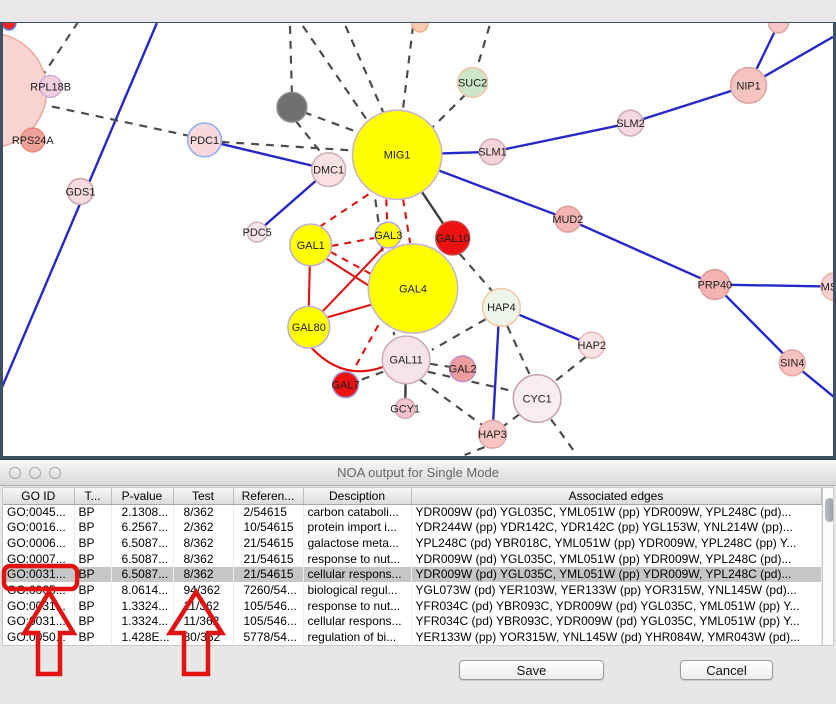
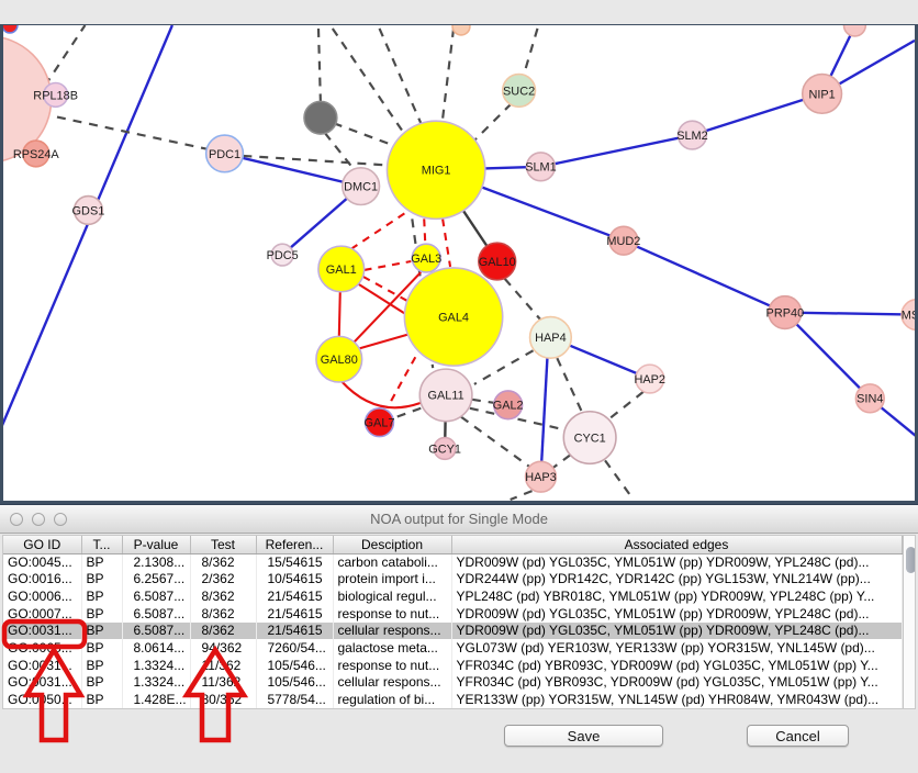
  RPL18B
  RPS24A
  GDS1
  PDC1
  DMC1
  SUC2
  MIG1
  SLM1
  SLM2
  NIP1
  MUD2
  PRP40
  PDC5
  GAL1
  GAL3
  GAL10
  GAL4
  GAL80
  HAP4
  GAL11
  GAL2
  GAL7
  GCY1
  CYC1
  HAP2
  HAP3
  SIN4
  NOA output for Single Mode
  GO ID	T...	P-value	Test	Referen...	Desciption	Associated edges
- GO:0045...	BP	2.1308...	8/362	2/54615	carbon cataboli...	YDR009W (pd) YGL035C, YML051W (pp) YDR009W, YPL248C (pd)...
+ GO:0045...	BP	2.1308...	8/362	15/54615	carbon cataboli...	YDR009W (pd) YGL035C, YML051W (pp) YDR009W, YPL248C (pd)...
  GO:0016...	BP	6.2567...	2/362	10/54615	protein import i...	YDR244W (pp) YDR142C, YDR142C (pp) YGL153W, YNL214W (pp)...
- GO:0006...	BP	6.5087...	8/362	21/54615	galactose meta...	YPL248C (pd) YBR018C, YML051W (pp) YDR009W, YPL248C (pp) Y...
+ GO:0006...	BP	6.5087...	8/362	21/54615	biological regul...	YPL248C (pd) YBR018C, YML051W (pp) YDR009W, YPL248C (pp) Y...
  GO:0007...	BP	6.5087...	8/362	21/54615	response to nut...	YDR009W (pd) YGL035C, YML051W (pp) YDR009W, YPL248C (pd)...
  GO:0031...	BP	6.5087...	8/362	21/54615	cellular respons...	YDR009W (pd) YGL035C, YML051W (pp) YDR009W, YPL248C (pd)...
- 	BP	8.0614...	94/362	7260/54...	biological regul...	YGL073W (pd) YER103W, YER133W (pp) YOR315W, YNL145W (pd)...
+ 	BP	8.0614...	94/362	7260/54...	galactose meta...	YGL073W (pd) YER103W, YER133W (pp) YOR315W, YNL145W (pd)...
  GO:031..	BP	1.3324...	1/62	105/546...	response to nut...	YFR034C (pd) YBR093C, YDR009W (pd) YGL035C, YML051W (pp) Y...
  GO:031..	BP	1.3324...	11/36	105/546...	cellular respons...	YFR034C (pd) YBR093C, YDR009W (pd) YGL035C, YML051W (pp) Y...
  GO:050..	BP	1.428E...	80/32	5778/54...	regulation of bi...	YER133W (pp) YOR315W, YNL145W (pd) YHR084W, YMR043W (pd)...
  Save
  Cancel
